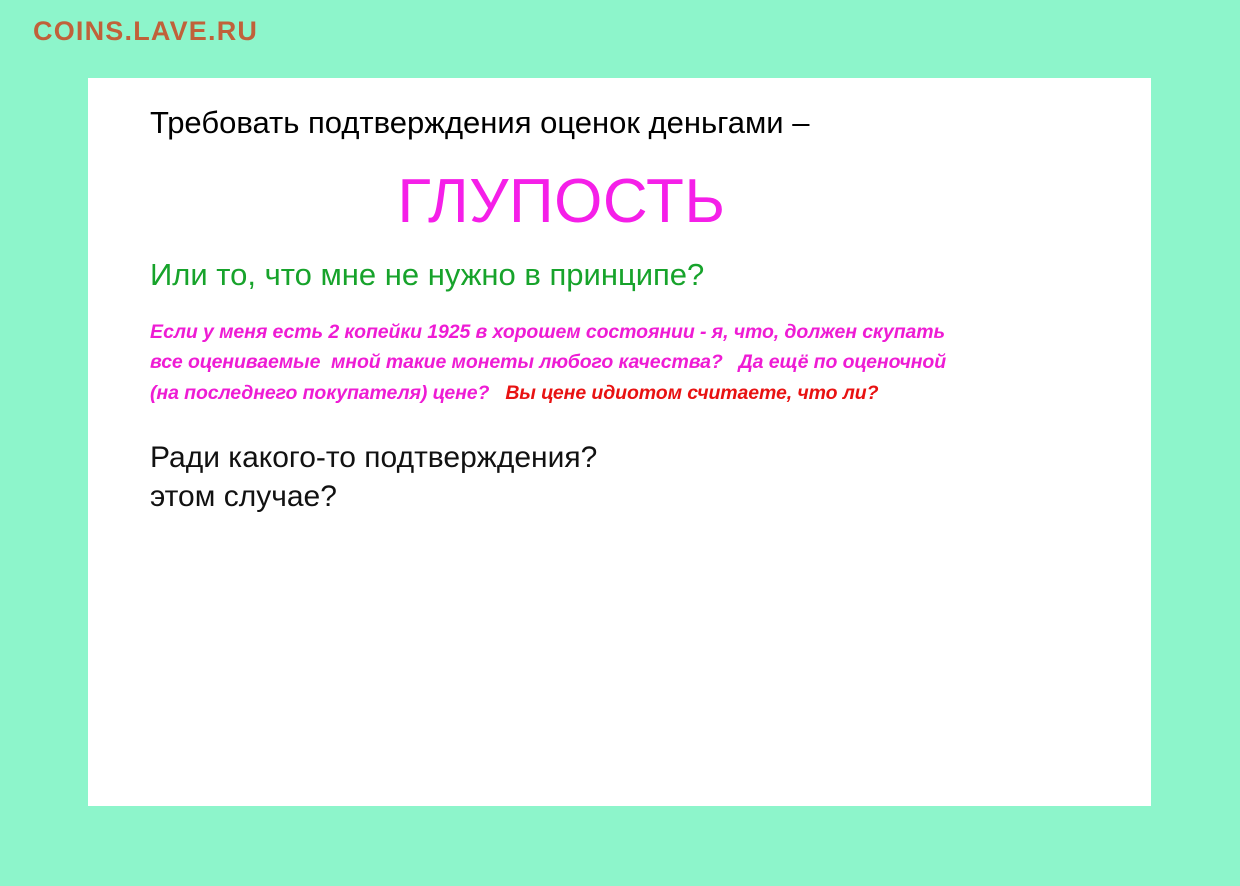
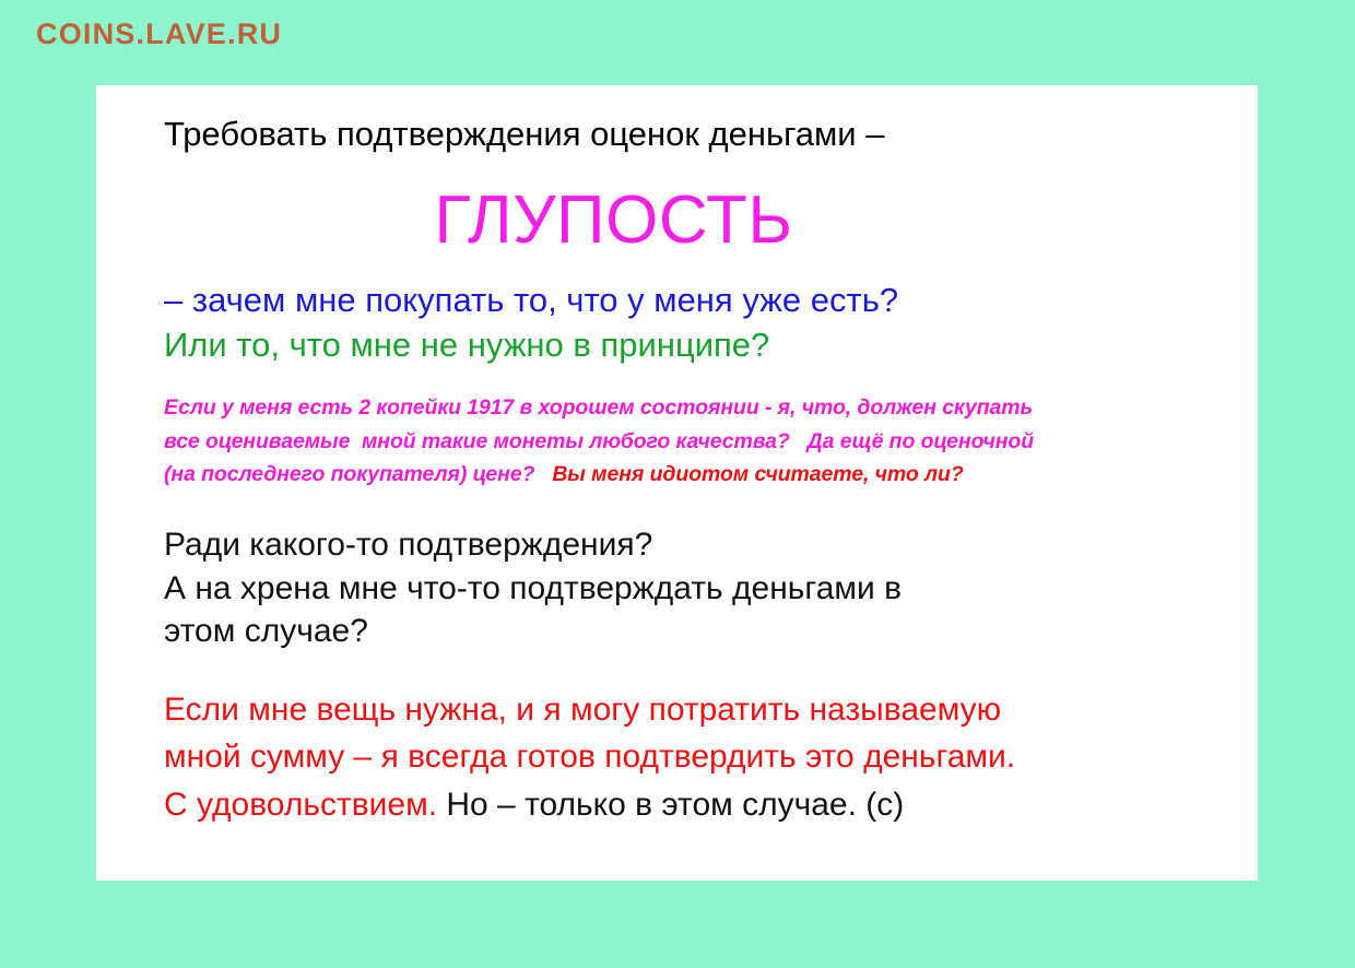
  COINS.LAVE.RU
  Требовать подтверждения оценок деньгами –
  ГЛУПОСТЬ
+ – зачем мне покупать то, что у меня уже есть?
  Или то, что мне не нужно в принципе?
- Если у меня есть 2 копейки 1925 в хорошем состоянии - я, что, должен скупать
+ Если у меня есть 2 копейки 1917 в хорошем состоянии - я, что, должен скупать
  все оцениваемые мной такие монеты любого качества? Да ещё по оценочной
- (на последнего покупателя) цене? Вы цене идиотом считаете, что ли?
+ (на последнего покупателя) цене? Вы меня идиотом считаете, что ли?
  Ради какого-то подтверждения?
+ А на хрена мне что-то подтверждать деньгами в
  этом случае?
+ Если мне вещь нужна, и я могу потратить называемую
+ мной сумму – я всегда готов подтвердить это деньгами.
+ С удовольствием. Но – только в этом случае. (с)
